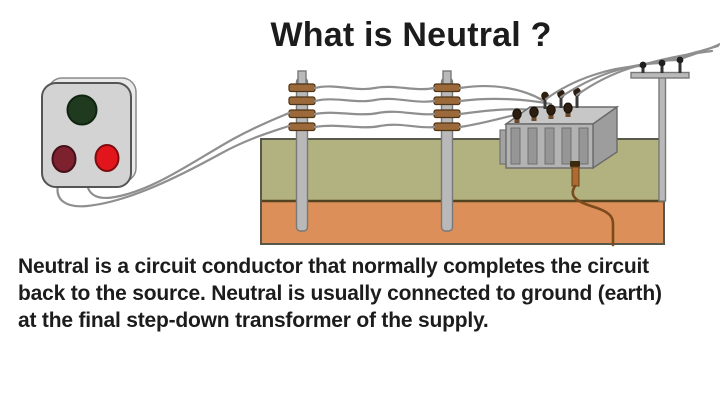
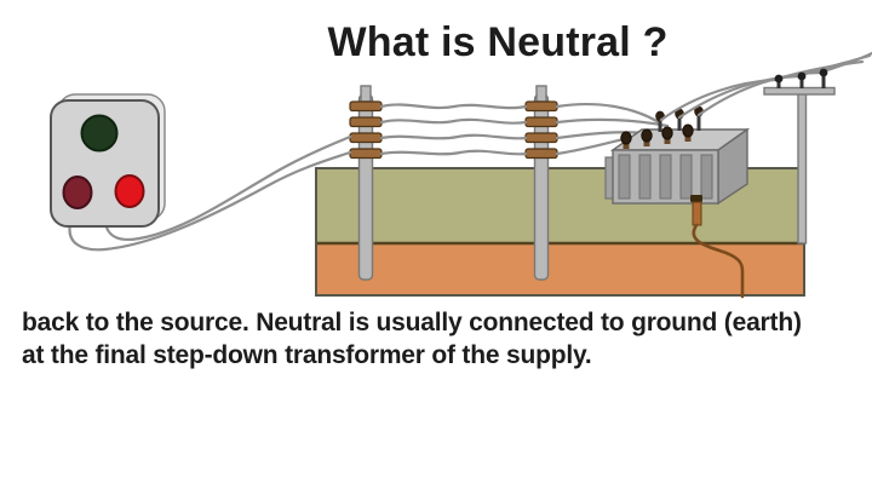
  What is Neutral ?
- Neutral is a circuit conductor that normally completes the circuit
  back to the source. Neutral is usually connected to ground (earth)
  at the final step-down transformer of the supply.
